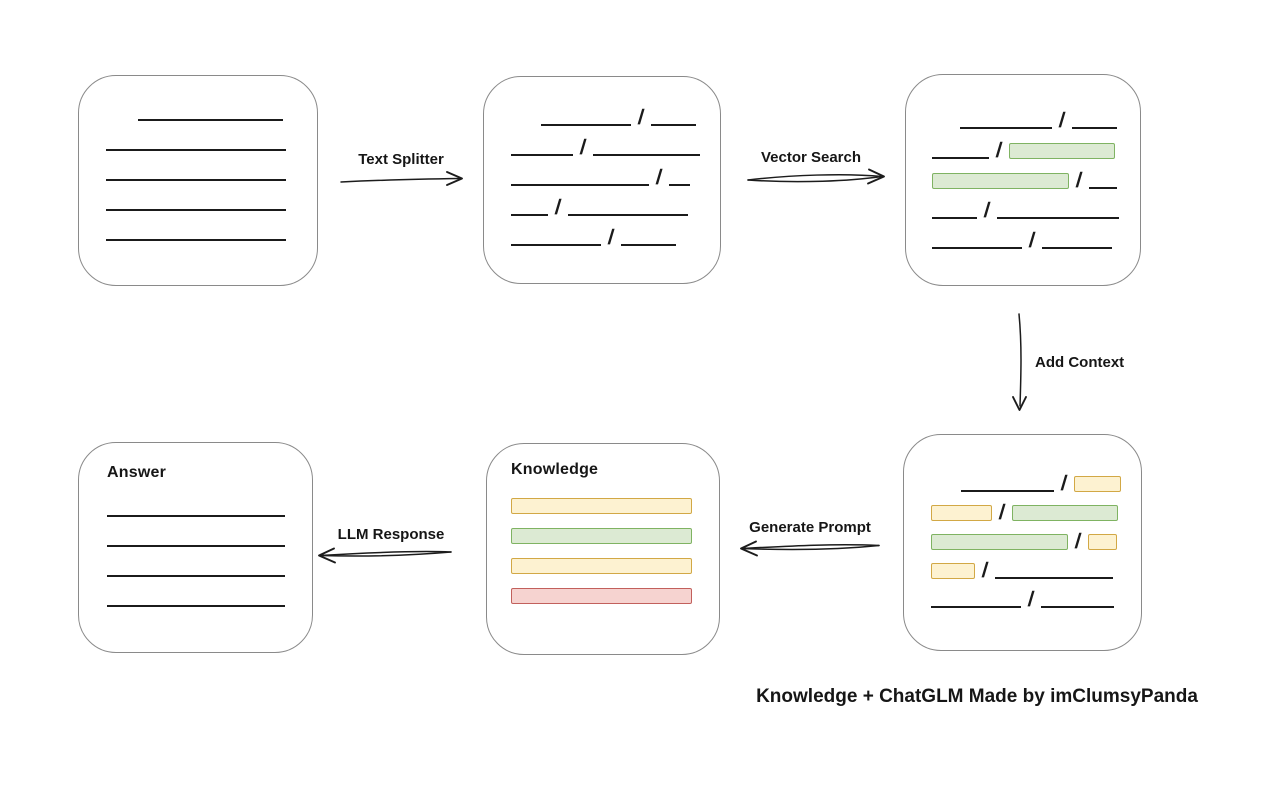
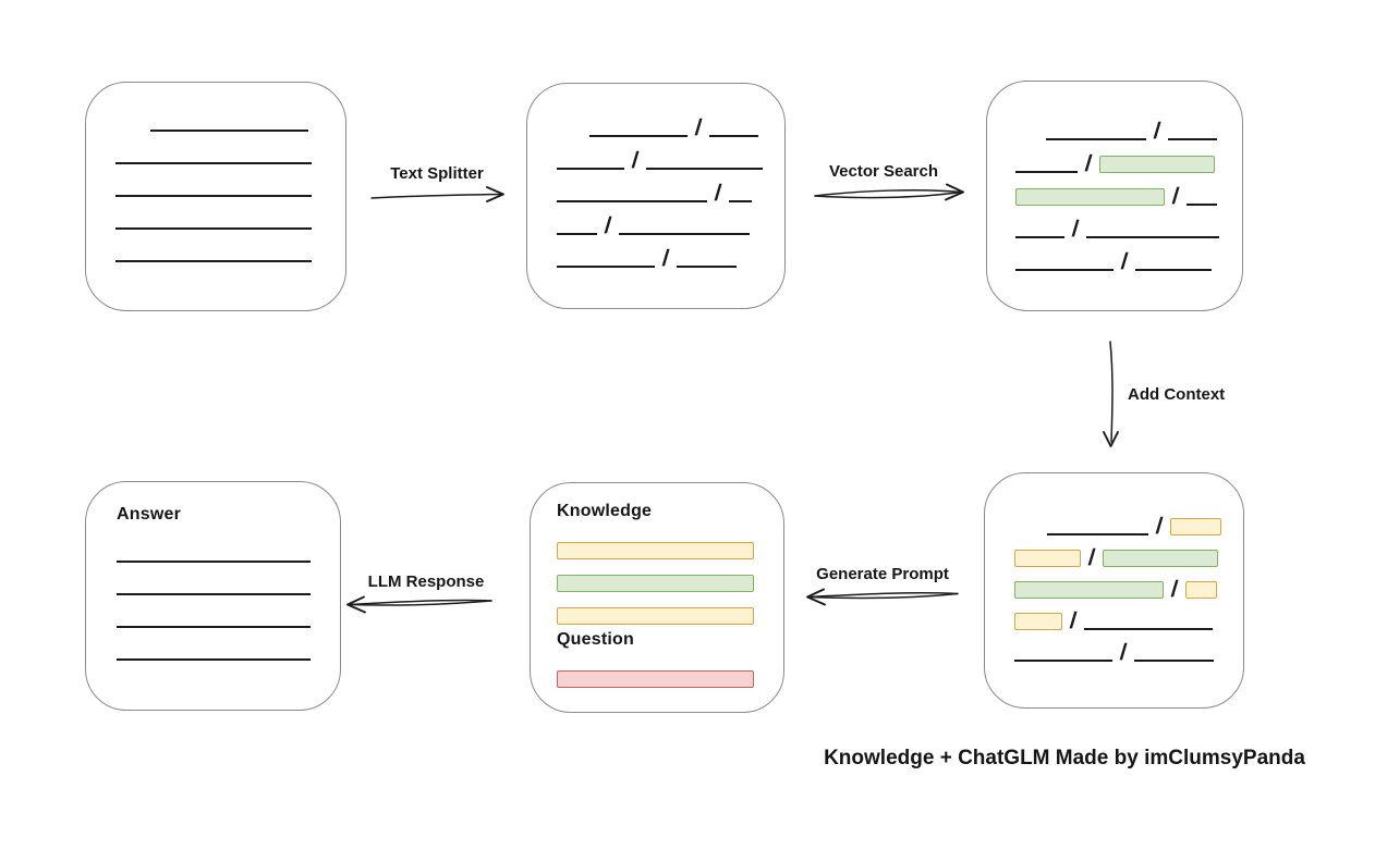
  Knowledge
+ Question
  Answer
  Text Splitter
  Vector Search
  Add Context
  Generate Prompt
  LLM Response
  Knowledge + ChatGLM Made by imClumsyPanda
